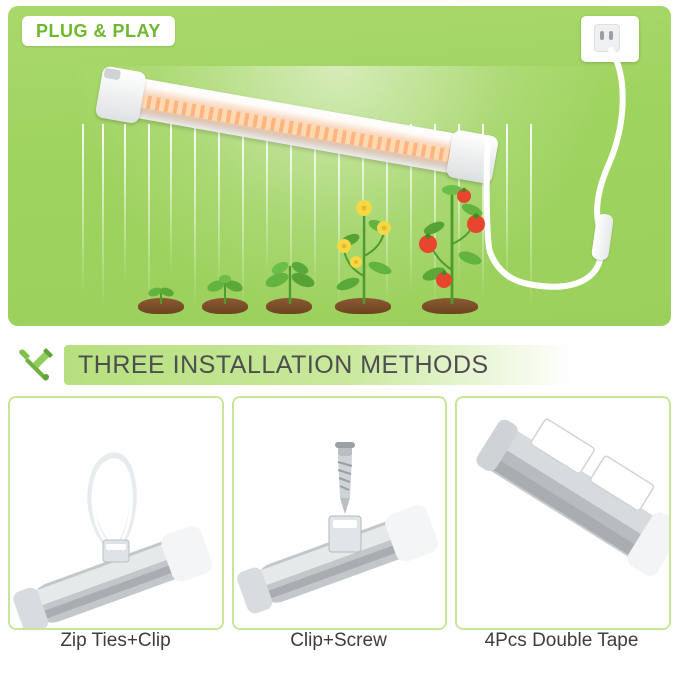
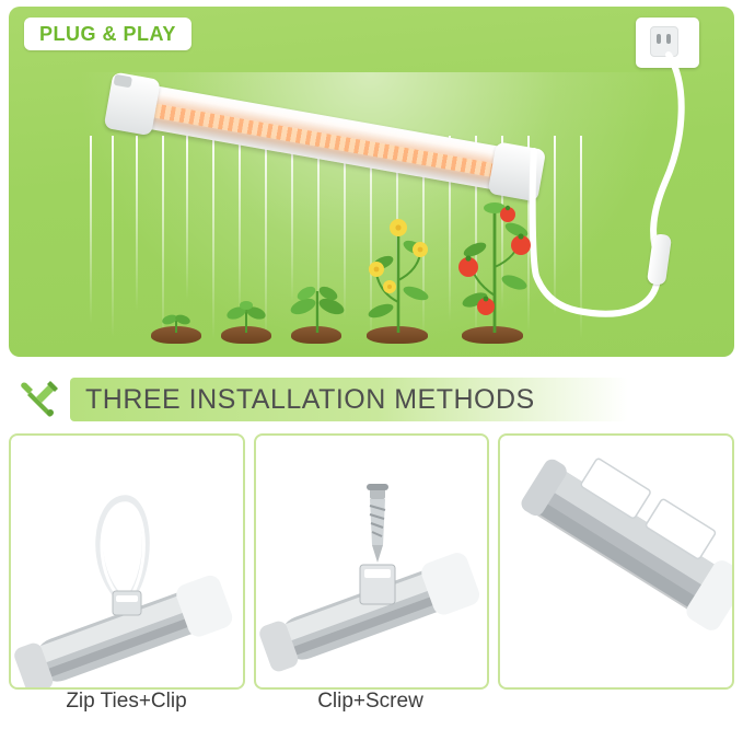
  PLUG & PLAY
  THREE INSTALLATION METHODS
  Zip Ties+Clip
  Clip+Screw
- 4Pcs Double Tape
